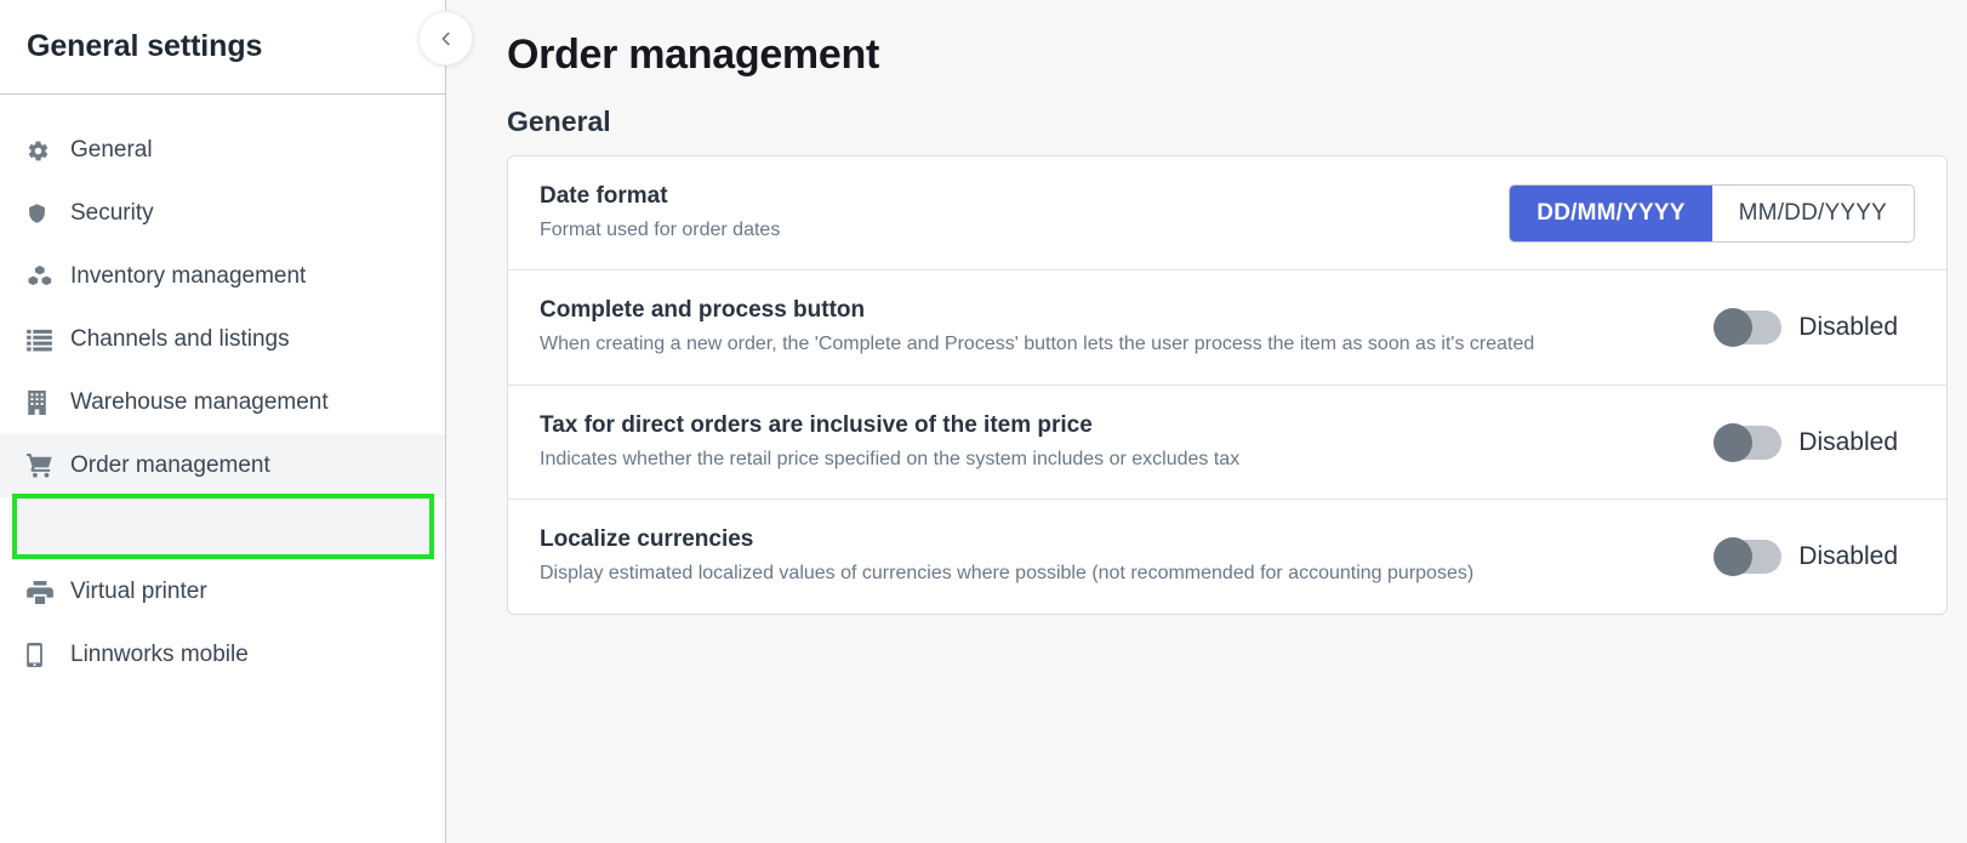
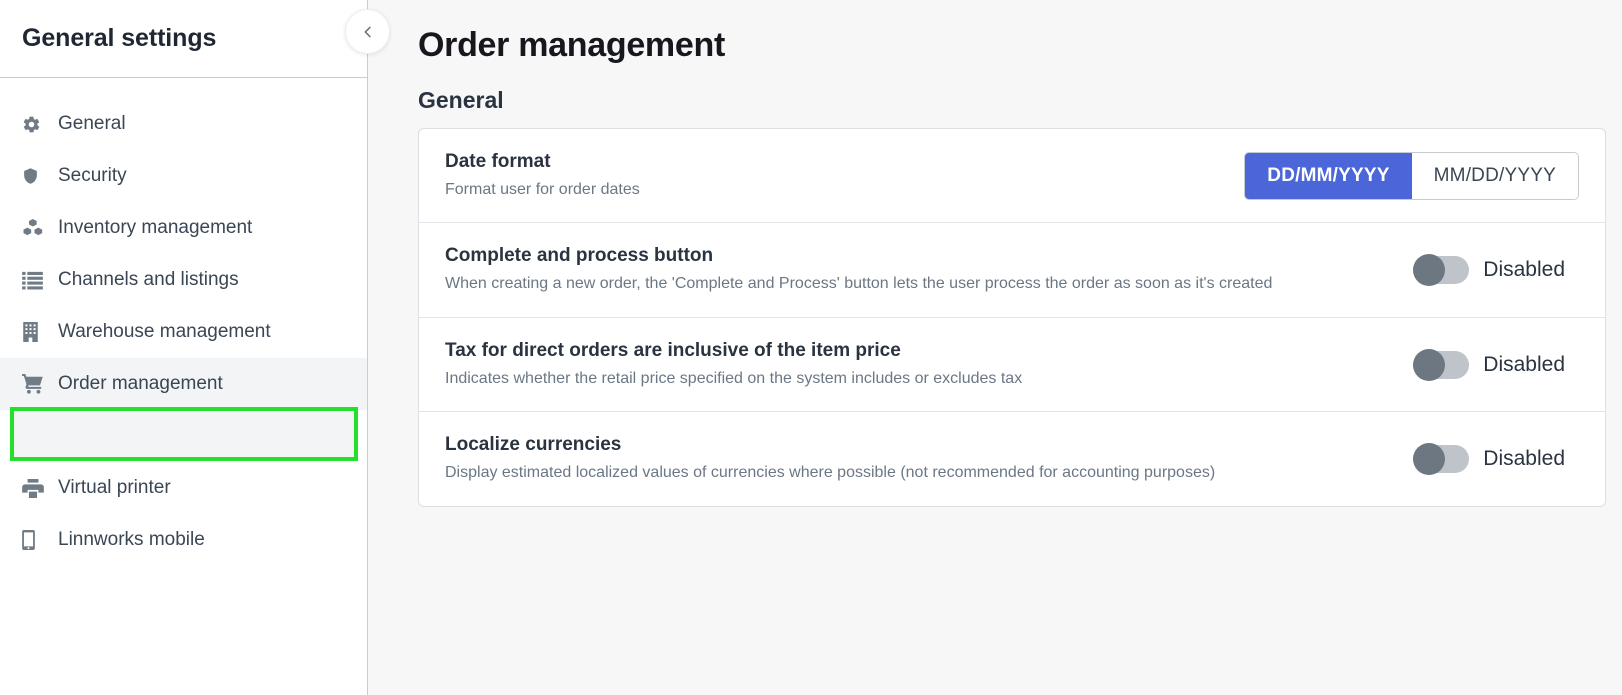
  General settings
  General
  Security
  Inventory management
  Channels and listings
  Warehouse management
  Order management
  Virtual printer
  Linnworks mobile
  Order management
  General
  Date format
- Format used for order dates
+ Format user for order dates
  DD/MM/YYYY
  MM/DD/YYYY
  Complete and process button
- When creating a new order, the 'Complete and Process' button lets the user process the item as soon as it's created
+ When creating a new order, the 'Complete and Process' button lets the user process the order as soon as it's created
  Disabled
  Tax for direct orders are inclusive of the item price
  Indicates whether the retail price specified on the system includes or excludes tax
  Disabled
  Localize currencies
  Display estimated localized values of currencies where possible (not recommended for accounting purposes)
  Disabled
